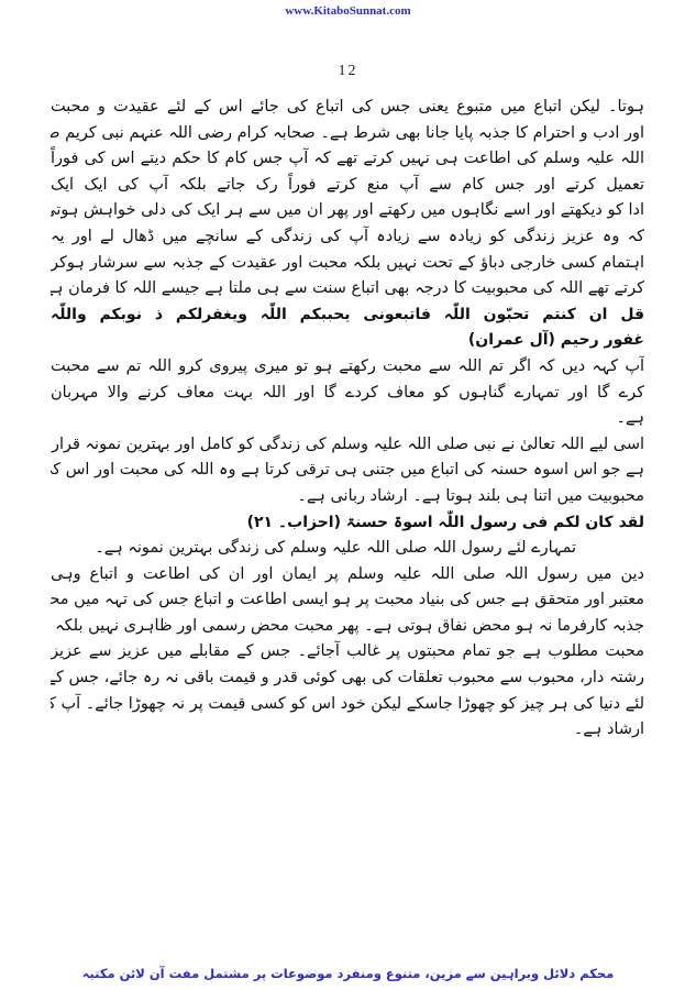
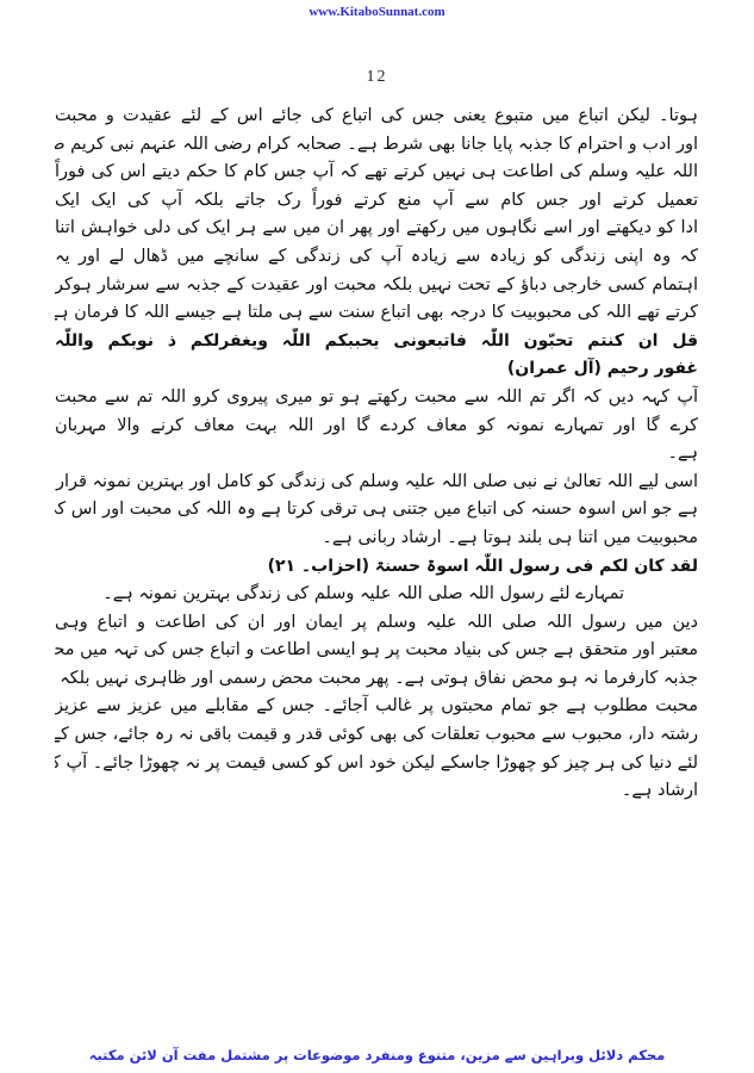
  www.KitaboSunnat.com
  12
  ہوتا۔ لیکن اتباع میں متبوع یعنی جس کی اتباع کی جائے اس کے لئے عقیدت و محبت
  اور ادب و احترام کا جذبہ پایا جانا بھی شرط ہے۔ صحابہ کرام رضی اللہ عنہم نبی کریم ص
  اللہ علیہ وسلم کی اطاعت ہی نہیں کرتے تھے کہ آپ جس کام کا حکم دیتے اس کی فوراً
  تعمیل کرتے اور جس کام سے آپ منع کرتے فوراً رک جاتے بلکہ آپ کی ایک ایک
- ادا کو دیکھتے اور اسے نگاہوں میں رکھتے اور پھر ان میں سے ہر ایک کی دلی خواہش ہوتی
+ ادا کو دیکھتے اور اسے نگاہوں میں رکھتے اور پھر ان میں سے ہر ایک کی دلی خواہش اتنا
- کہ وہ عزیز زندگی کو زیادہ سے زیادہ آپ کی زندگی کے سانچے میں ڈھال لے اور یہ
+ کہ وہ اپنی زندگی کو زیادہ سے زیادہ آپ کی زندگی کے سانچے میں ڈھال لے اور یہ
  اہتمام کسی خارجی دباؤ کے تحت نہیں بلکہ محبت اور عقیدت کے جذبہ سے سرشار ہوکر
  کرتے تھے اللہ کی محبوبیت کا درجہ بھی اتباع سنت سے ہی ملتا ہے جیسے اللہ کا فرمان ہ
  قل ان کنتم تحبّون اللّٰہ فاتبعونی یحببکم اللّٰہ ویغفرلکم ذ نوبکم واللّٰہ
  غفور رحیم (آل عمران)
  آپ کہہ دیں کہ اگر تم اللہ سے محبت رکھتے ہو تو میری پیروی کرو اللہ تم سے محبت
- کرے گا اور تمہارے گناہوں کو معاف کردے گا اور اللہ بہت معاف کرنے والا مہربان
+ کرے گا اور تمہارے نمونہ کو معاف کردے گا اور اللہ بہت معاف کرنے والا مہربان
  ہے۔
  اسی لیے اللہ تعالیٰ نے نبی صلی اللہ علیہ وسلم کی زندگی کو کامل اور بہترین نمونہ قرار
  ہے جو اس اسوہ حسنہ کی اتباع میں جتنی ہی ترقی کرتا ہے وہ اللہ کی محبت اور اس ک
  محبوبیت میں اتنا ہی بلند ہوتا ہے۔ ارشاد ربانی ہے۔
  لقد کان لکم فی رسول اللّٰہ اسوۃ حسنۃ (احزاب۔ ۲۱)
  تمہارے لئے رسول اللہ صلی اللہ علیہ وسلم کی زندگی بہترین نمونہ ہے۔
  دین میں رسول اللہ صلی اللہ علیہ وسلم پر ایمان اور ان کی اطاعت و اتباع وہی
  معتبر اور متحقق ہے جس کی بنیاد محبت پر ہو ایسی اطاعت و اتباع جس کی تہہ میں مح
  جذبہ کارفرما نہ ہو محض نفاق ہوتی ہے۔ پھر محبت محض رسمی اور ظاہری نہیں بلکہ
  محبت مطلوب ہے جو تمام محبتوں پر غالب آجائے۔ جس کے مقابلے میں عزیز سے عزیز
  رشتہ دار، محبوب سے محبوب تعلقات کی بھی کوئی قدر و قیمت باقی نہ رہ جائے، جس کے
  لئے دنیا کی ہر چیز کو چھوڑا جاسکے لیکن خود اس کو کسی قیمت پر نہ چھوڑا جائے۔ آپ ک
  ارشاد ہے۔
  محکم دلائل وبراہین سے مزین، متنوع ومنفرد موضوعات پر مشتمل مفت آن لائن مکتبہ
